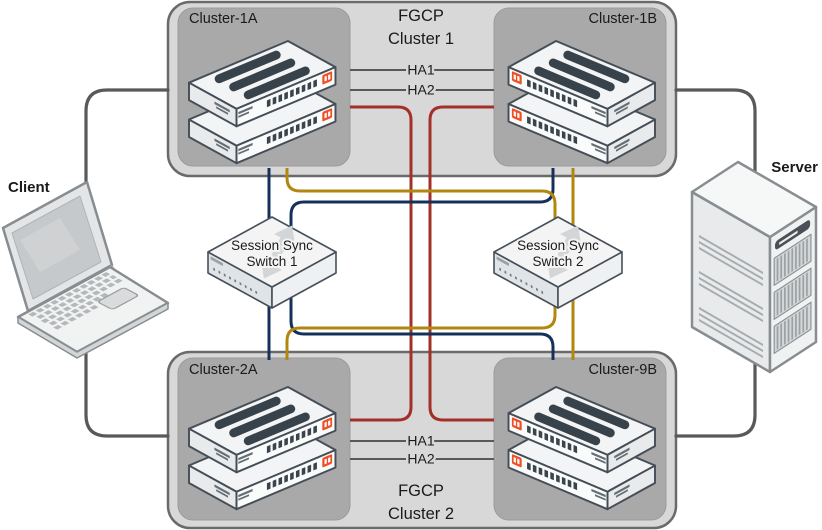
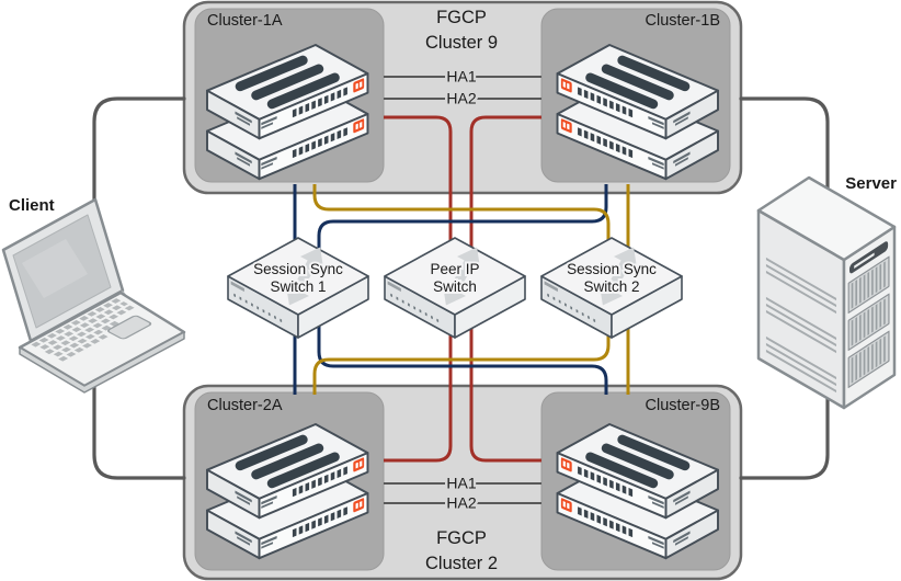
  FGCP
- Cluster 1
+ Cluster 9
  FGCP
  Cluster 2
  HA1
  HA2
  HA1
  HA2
  Cluster-1A
  Cluster-1B
  Cluster-2A
  Cluster-9B
  Session Sync
  Switch 1
+ Peer IP
+ Switch
  Session Sync
  Switch 2
  Client
  Server
